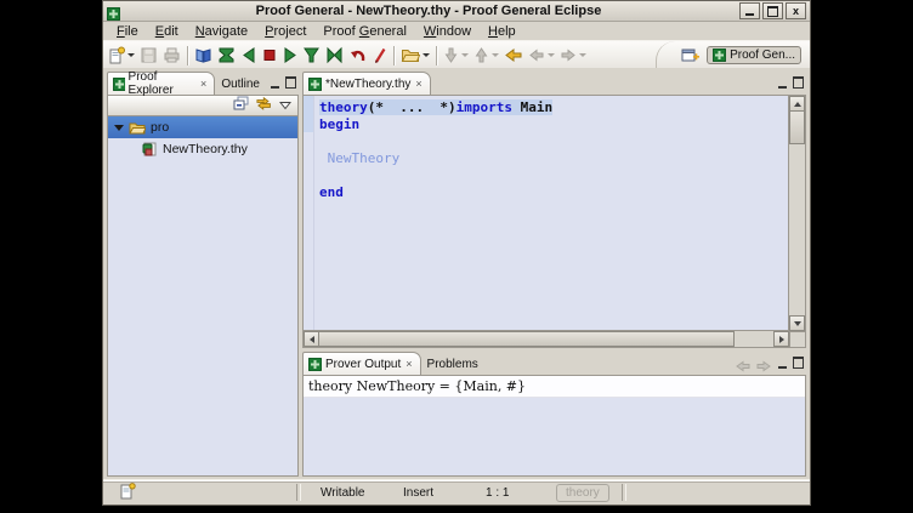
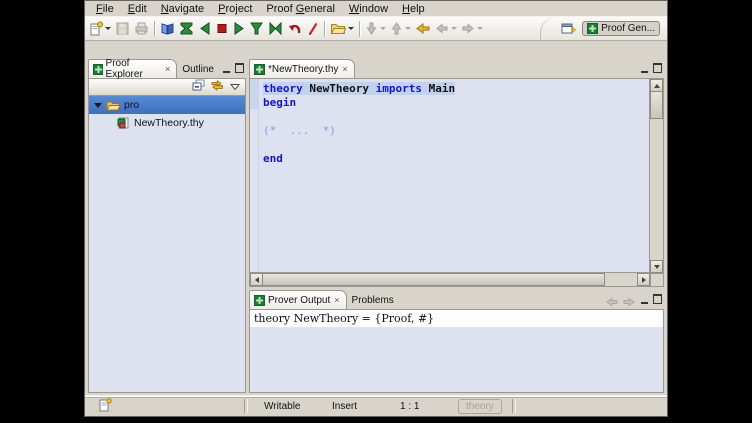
- Proof General - NewTheory.thy - Proof General Eclipse
- x
  File
  Edit
  Navigate
  Project
  Proof General
  Window
  Help
  Proof Gen...
  Proof Explorer
  ×
  Outline
  pro
  NewTheory.thy
  *NewTheory.thy
  ×
- theory(* ... *)imports Main
+ theory NewTheory imports Main
  begin
- NewTheory
+ (* ... *)
  end
  Prover Output
  ×
  Problems
- theory NewTheory = {Main, #}
+ theory NewTheory = {Proof, #}
  Writable
  Insert
  1 : 1
  theory
